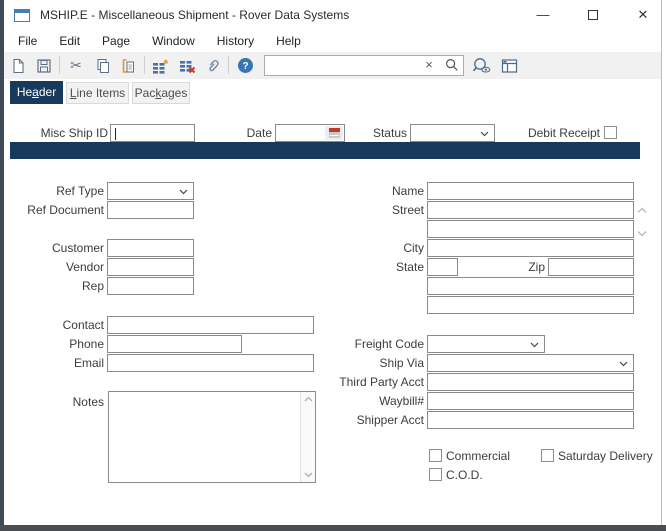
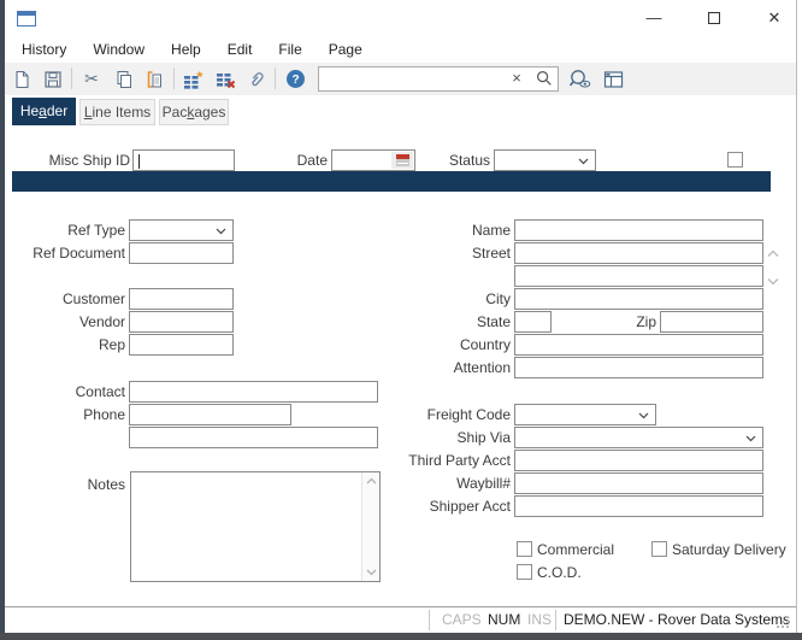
- MSHIP.E - Miscellaneous Shipment - Rover Data Systems
  —
  ✕
- File
+ History
- Edit
+ Window
- Page
+ Help
- Window
+ Edit
- History
+ File
- Help
+ Page
  ✂
  ?
  ×
  Header
  Line Items
  Packages
  Misc Ship ID
  Date
  Status
- Debit Receipt
  Ref Type
  Ref Document
  Customer
  Vendor
  Rep
  Contact
  Phone
- Email
  Notes
  Name
  Street
  City
  State
  Zip
+ Country
+ Attention
  Freight Code
  Ship Via
  Third Party Acct
  Waybill#
  Shipper Acct
  Commercial
  Saturday Delivery
  C.O.D.
+ CAPS
+ NUM
+ INS
+ DEMO.NEW - Rover Data Systems
